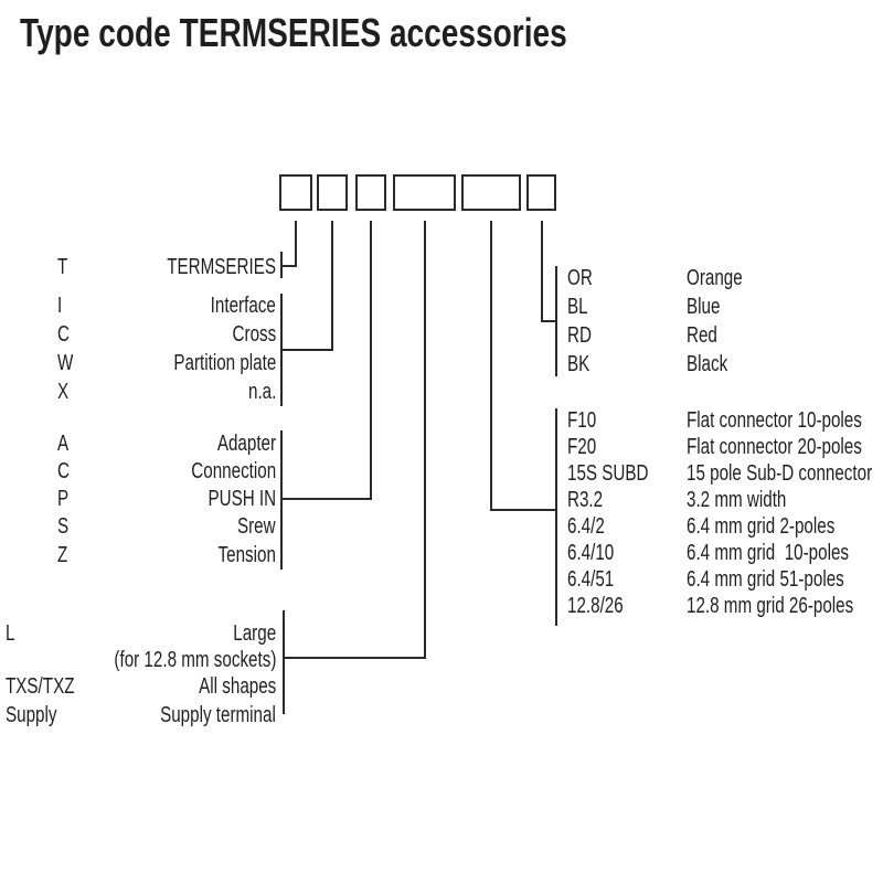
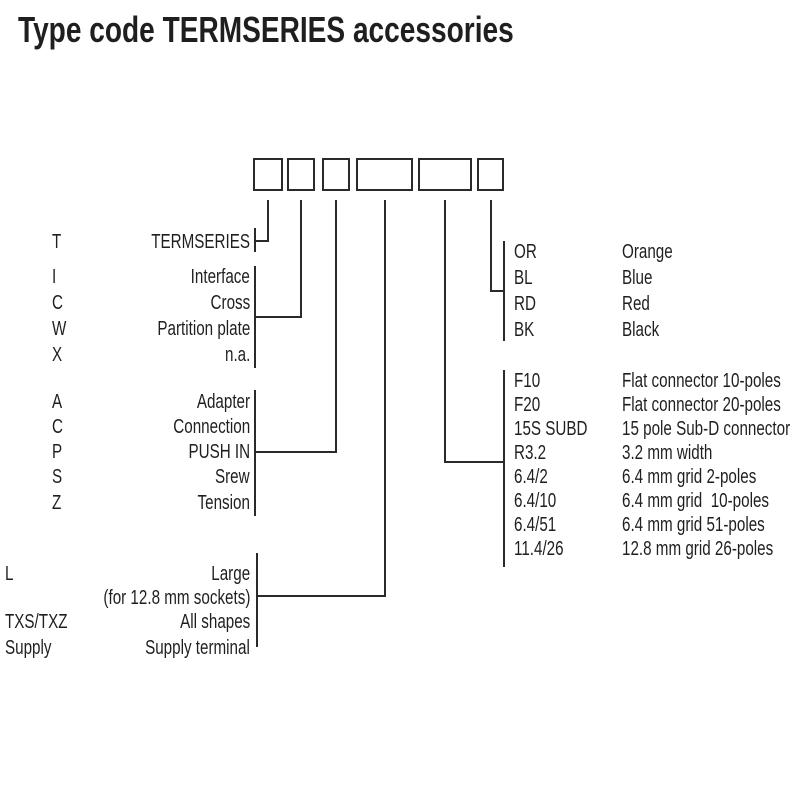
  Type code TERMSERIES accessories
  T
  TERMSERIES
  I
  Interface
  C
  Cross
  W
  Partition plate
  X
  n.a.
  A
  Adapter
  C
  Connection
  P
  PUSH IN
  S
  Srew
  Z
  Tension
  L
  Large
  (for 12.8 mm sockets)
  TXS/TXZ
  All shapes
  Supply
  Supply terminal
  OR
  Orange
  BL
  Blue
  RD
  Red
  BK
  Black
  F10
  Flat connector 10-poles
  F20
  Flat connector 20-poles
  15S SUBD
  15 pole Sub-D connector
  R3.2
  3.2 mm width
  6.4/2
  6.4 mm grid 2-poles
  6.4/10
  6.4 mm grid 10-poles
  6.4/51
  6.4 mm grid 51-poles
- 12.8/26
+ 11.4/26
  12.8 mm grid 26-poles
